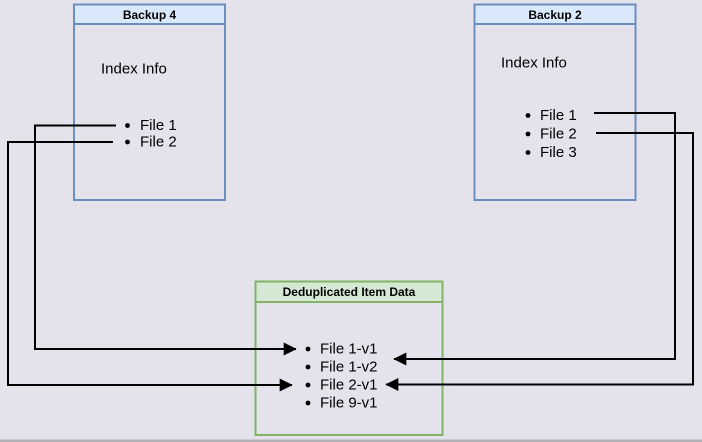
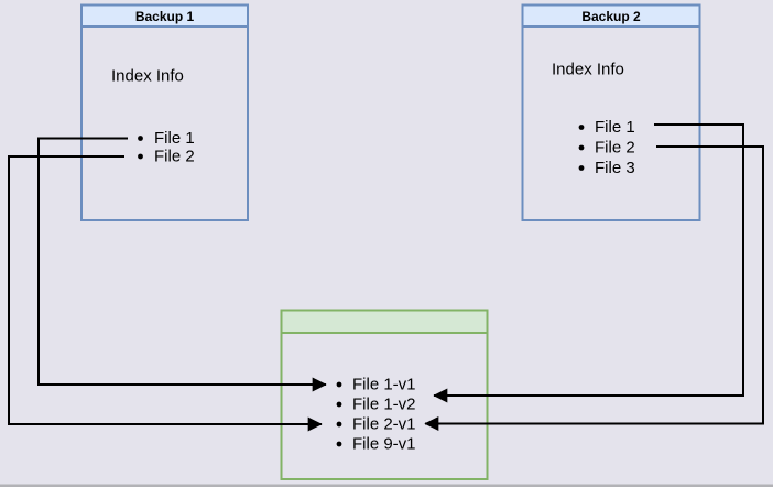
- Backup 4
+ Backup 1
  Index Info
  File 1
  File 2
  Backup 2
  Index Info
  File 1
  File 2
  File 3
- Deduplicated Item Data
  File 1-v1
  File 1-v2
  File 2-v1
  File 9-v1
